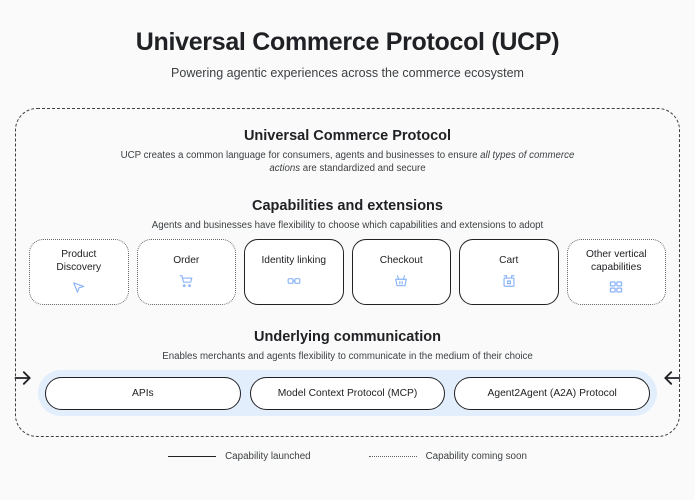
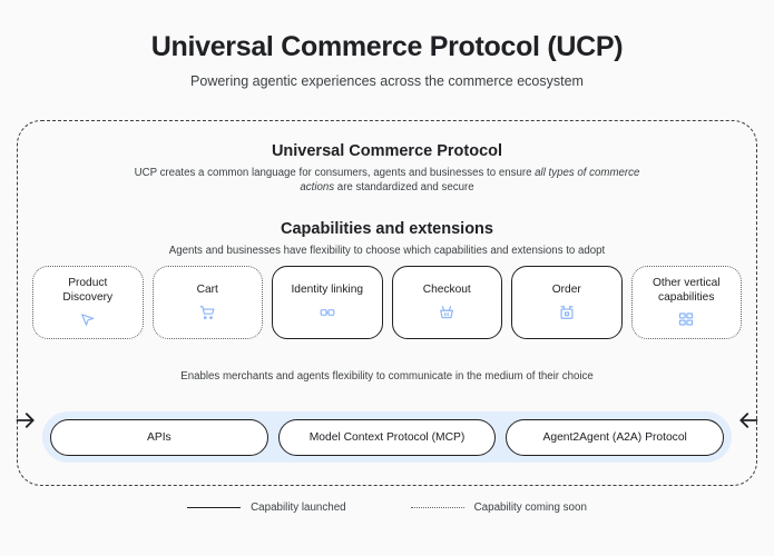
  Universal Commerce Protocol (UCP)
  Powering agentic experiences across the commerce ecosystem
  Universal Commerce Protocol
  UCP creates a common language for consumers, agents and businesses to ensure all types of commerce actions are standardized and secure
  Capabilities and extensions
  Agents and businesses have flexibility to choose which capabilities and extensions to adopt
  Product
  Discovery
- Order
+ Cart
  Identity linking
  Checkout
- Cart
+ Order
  Other vertical
  capabilities
- Underlying communication
  Enables merchants and agents flexibility to communicate in the medium of their choice
  APIs
  Model Context Protocol (MCP)
  Agent2Agent (A2A) Protocol
  Capability launched
  Capability coming soon
